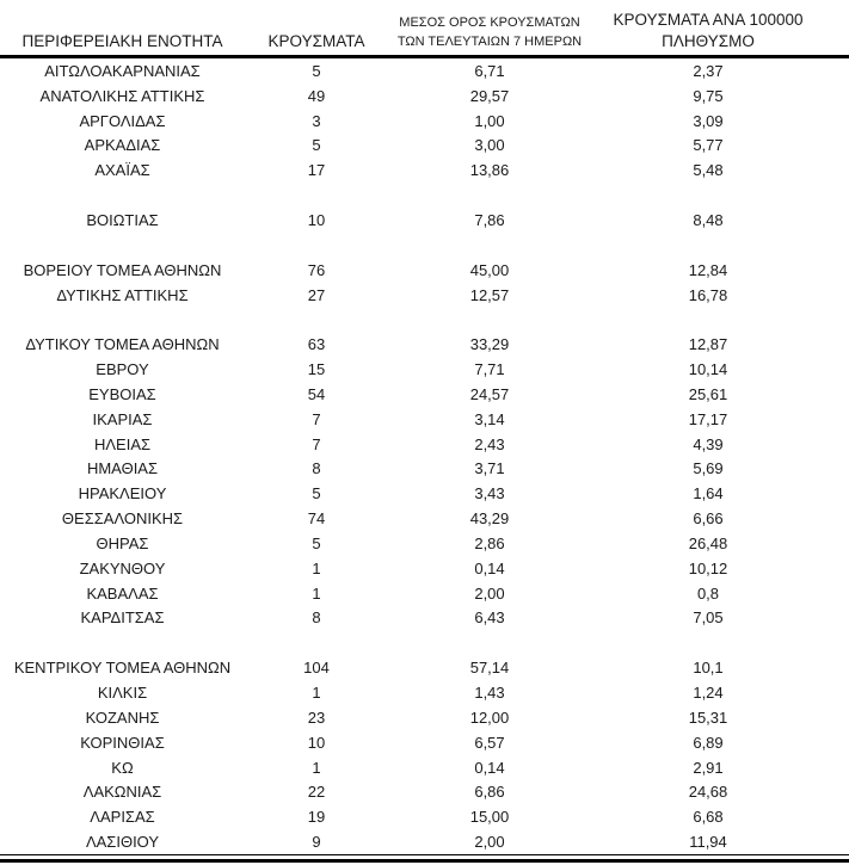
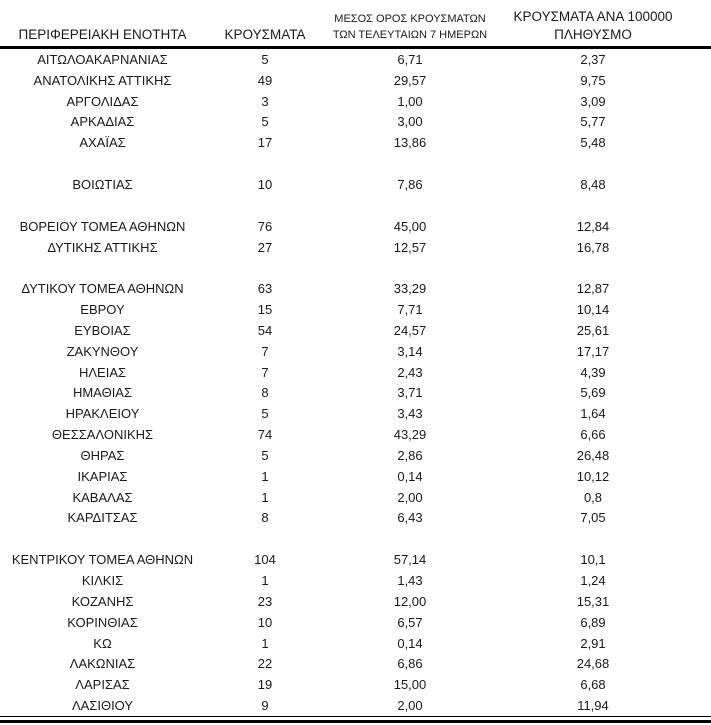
  ΠΕΡΙΦΕΡΕΙΑΚΗ ΕΝΟΤΗΤΑ
  ΚΡΟΥΣΜΑΤΑ
  ΜΕΣΟΣ ΟΡΟΣ ΚΡΟΥΣΜΑΤΩΝ
  ΤΩΝ ΤΕΛΕΥΤΑΙΩΝ 7 ΗΜΕΡΩΝ
  ΚΡΟΥΣΜΑΤΑ ΑΝΑ 100000
  ΠΛΗΘΥΣΜΟ
  ΑΙΤΩΛΟΑΚΑΡΝΑΝΙΑΣ
  5
  6,71
  2,37
  ΑΝΑΤΟΛΙΚΗΣ ΑΤΤΙΚΗΣ
  49
  29,57
  9,75
  ΑΡΓΟΛΙΔΑΣ
  3
  1,00
  3,09
  ΑΡΚΑΔΙΑΣ
  5
  3,00
  5,77
  ΑΧΑΪΑΣ
  17
  13,86
  5,48
  ΒΟΙΩΤΙΑΣ
  10
  7,86
  8,48
  ΒΟΡΕΙΟΥ ΤΟΜΕΑ ΑΘΗΝΩΝ
  76
  45,00
  12,84
  ΔΥΤΙΚΗΣ ΑΤΤΙΚΗΣ
  27
  12,57
  16,78
  ΔΥΤΙΚΟΥ ΤΟΜΕΑ ΑΘΗΝΩΝ
  63
  33,29
  12,87
  ΕΒΡΟΥ
  15
  7,71
  10,14
  ΕΥΒΟΙΑΣ
  54
  24,57
  25,61
- ΙΚΑΡΙΑΣ
+ ΖΑΚΥΝΘΟΥ
  7
  3,14
  17,17
  ΗΛΕΙΑΣ
  7
  2,43
  4,39
  ΗΜΑΘΙΑΣ
  8
  3,71
  5,69
  ΗΡΑΚΛΕΙΟΥ
  5
  3,43
  1,64
  ΘΕΣΣΑΛΟΝΙΚΗΣ
  74
  43,29
  6,66
  ΘΗΡΑΣ
  5
  2,86
  26,48
- ΖΑΚΥΝΘΟΥ
+ ΙΚΑΡΙΑΣ
  1
  0,14
  10,12
  ΚΑΒΑΛΑΣ
  1
  2,00
  0,8
  ΚΑΡΔΙΤΣΑΣ
  8
  6,43
  7,05
  ΚΕΝΤΡΙΚΟΥ ΤΟΜΕΑ ΑΘΗΝΩΝ
  104
  57,14
  10,1
  ΚΙΛΚΙΣ
  1
  1,43
  1,24
  ΚΟΖΑΝΗΣ
  23
  12,00
  15,31
  ΚΟΡΙΝΘΙΑΣ
  10
  6,57
  6,89
  ΚΩ
  1
  0,14
  2,91
  ΛΑΚΩΝΙΑΣ
  22
  6,86
  24,68
  ΛΑΡΙΣΑΣ
  19
  15,00
  6,68
  ΛΑΣΙΘΙΟΥ
  9
  2,00
  11,94
